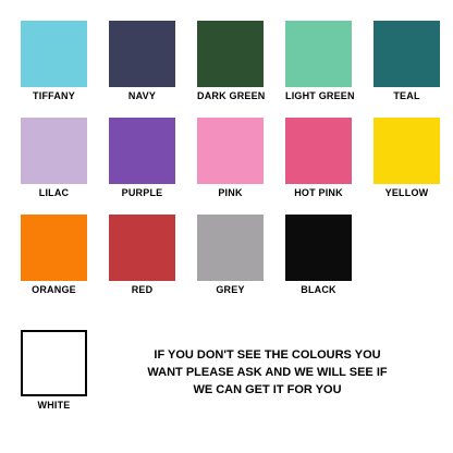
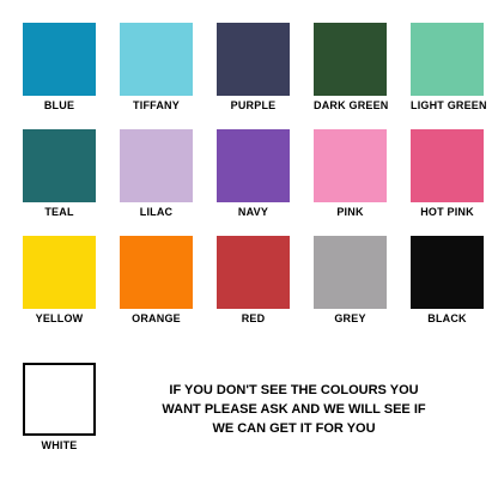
+ BLUE
  TIFFANY
- NAVY
+ PURPLE
  DARK GREEN
  LIGHT GREEN
  TEAL
  LILAC
- PURPLE
+ NAVY
  PINK
  HOT PINK
  YELLOW
  ORANGE
  RED
  GREY
  BLACK
  WHITE
  IF YOU DON'T SEE THE COLOURS YOU
  WANT PLEASE ASK AND WE WILL SEE IF
  WE CAN GET IT FOR YOU
